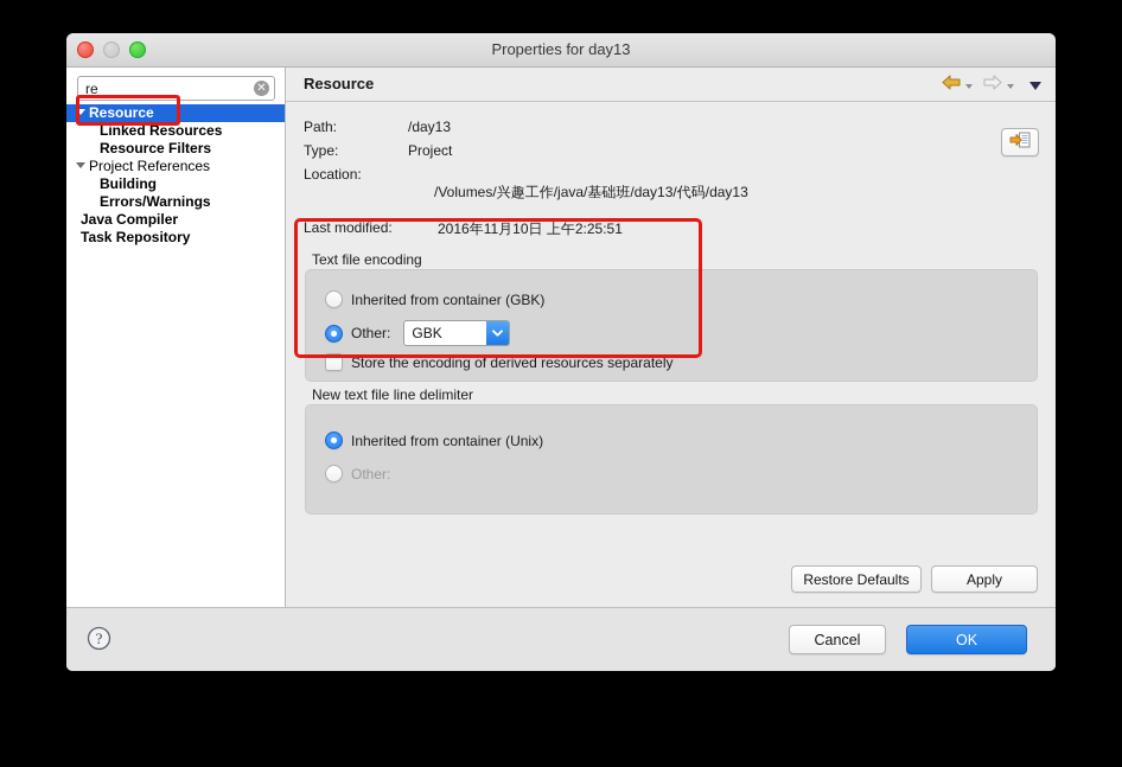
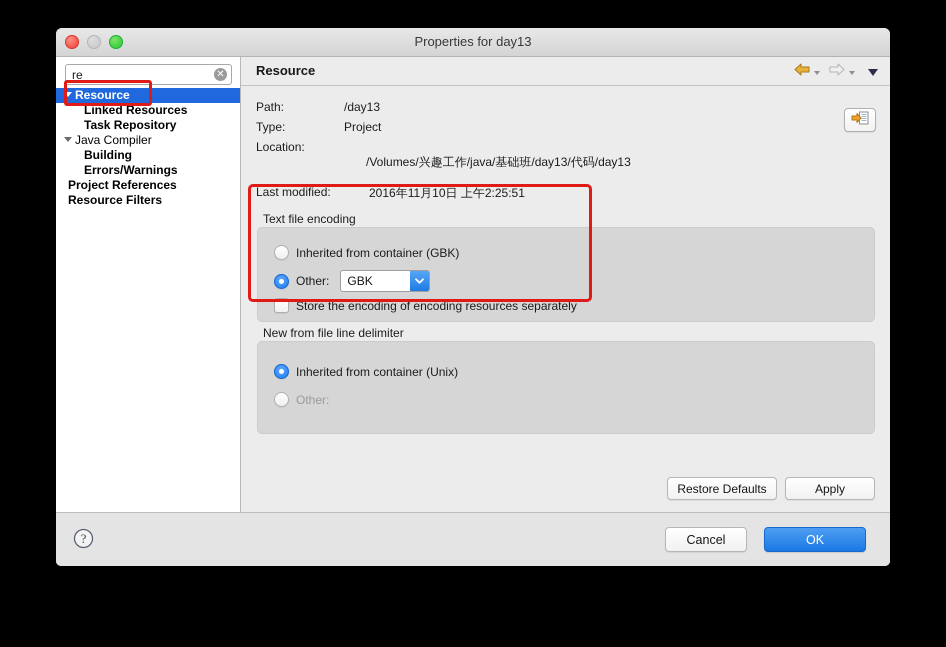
  Properties for day13
  re
  ✕
  Resource
  Linked Resources
- Resource Filters
+ Task Repository
- Project References
+ Java Compiler
  Building
  Errors/Warnings
- Java Compiler
+ Project References
- Task Repository
+ Resource Filters
  Resource
  Path:
  /day13
  Type:
  Project
  Location:
  /Volumes/兴趣工作/java/基础班/day13/代码/day13
  Last modified:
  2016年11月10日 上午2:25:51
  Text file encoding
  Inherited from container (GBK)
  Other:
  GBK
- Store the encoding of derived resources separately
+ Store the encoding of encoding resources separately
- New text file line delimiter
+ New from file line delimiter
  Inherited from container (Unix)
  Other:
  Restore Defaults
  Apply
  ?
  Cancel
  OK
